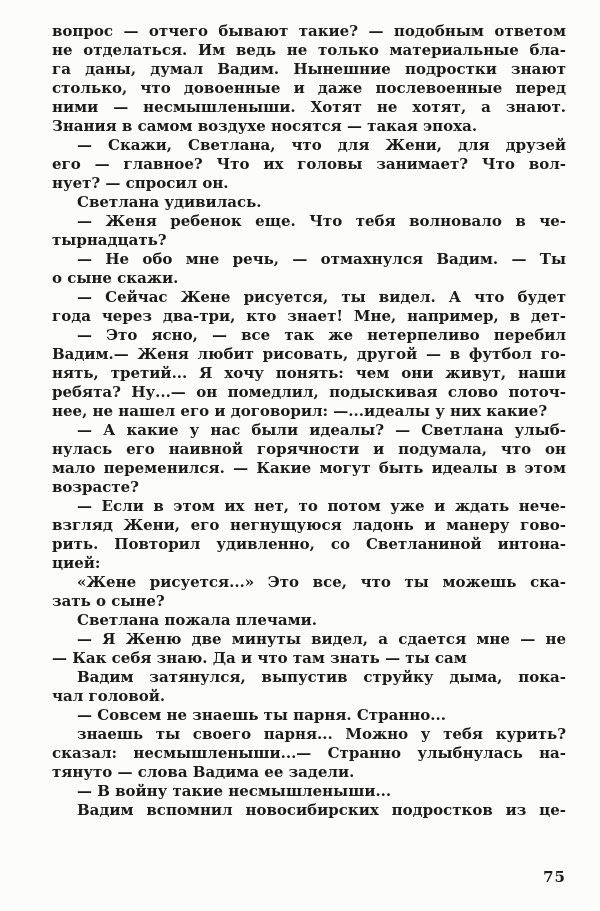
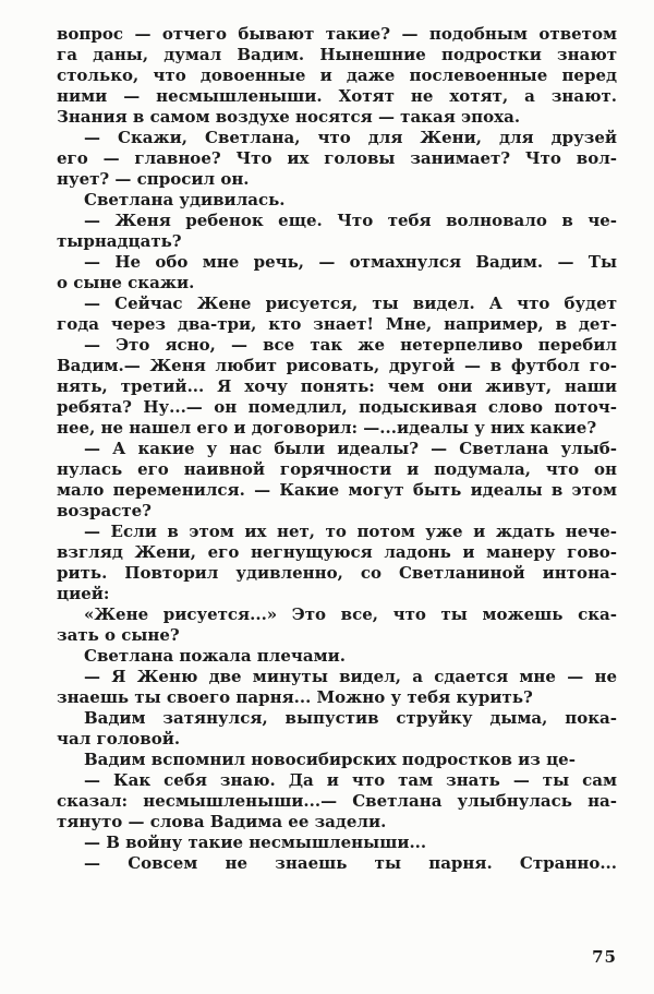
  вопрос — отчего бывают такие? — подобным ответом
- не отделаться. Им ведь не только материальные бла-
  га даны, думал Вадим. Нынешние подростки знают
  столько, что довоенные и даже послевоенные перед
  ними — несмышленыши. Хотят не хотят, а знают.
  Знания в самом воздухе носятся — такая эпоха.
  — Скажи, Светлана, что для Жени, для друзей
  его — главное? Что их головы занимает? Что вол-
  нует? — спросил он.
  Светлана удивилась.
  — Женя ребенок еще. Что тебя волновало в че-
  тырнадцать?
  — Не обо мне речь, — отмахнулся Вадим. — Ты
  о сыне скажи.
  — Сейчас Жене рисуется, ты видел. А что будет
  года через два-три, кто знает! Мне, например, в дет-
  — Это ясно, — все так же нетерпеливо перебил
  Вадим.— Женя любит рисовать, другой — в футбол го-
  нять, третий... Я хочу понять: чем они живут, наши
  ребята? Ну...— он помедлил, подыскивая слово поточ-
  нее, не нашел его и договорил: —...идеалы у них какие?
  — А какие у нас были идеалы? — Светлана улыб-
  нулась его наивной горячности и подумала, что он
  мало переменился. — Какие могут быть идеалы в этом
  возрасте?
  — Если в этом их нет, то потом уже и ждать нече-
  взгляд Жени, его негнущуюся ладонь и манеру гово-
  рить. Повторил удивленно, со Светланиной интона-
  цией:
  «Жене рисуется...» Это все, что ты можешь ска-
  зать о сыне?
  Светлана пожала плечами.
  — Я Женю две минуты видел, а сдается мне — не
- — Как себя знаю. Да и что там знать — ты сам
+ знаешь ты своего парня... Можно у тебя курить?
  Вадим затянулся, выпустив струйку дыма, пока-
  чал головой.
- — Совсем не знаешь ты парня. Странно...
+ Вадим вспомнил новосибирских подростков из це-
- знаешь ты своего парня... Можно у тебя курить?
+ — Как себя знаю. Да и что там знать — ты сам
- сказал: несмышленыши...— Странно улыбнулась на-
+ сказал: несмышленыши...— Светлана улыбнулась на-
  тянуто — слова Вадима ее задели.
  — В войну такие несмышленыши...
- Вадим вспомнил новосибирских подростков из це-
+ — Совсем не знаешь ты парня. Странно...
  75
